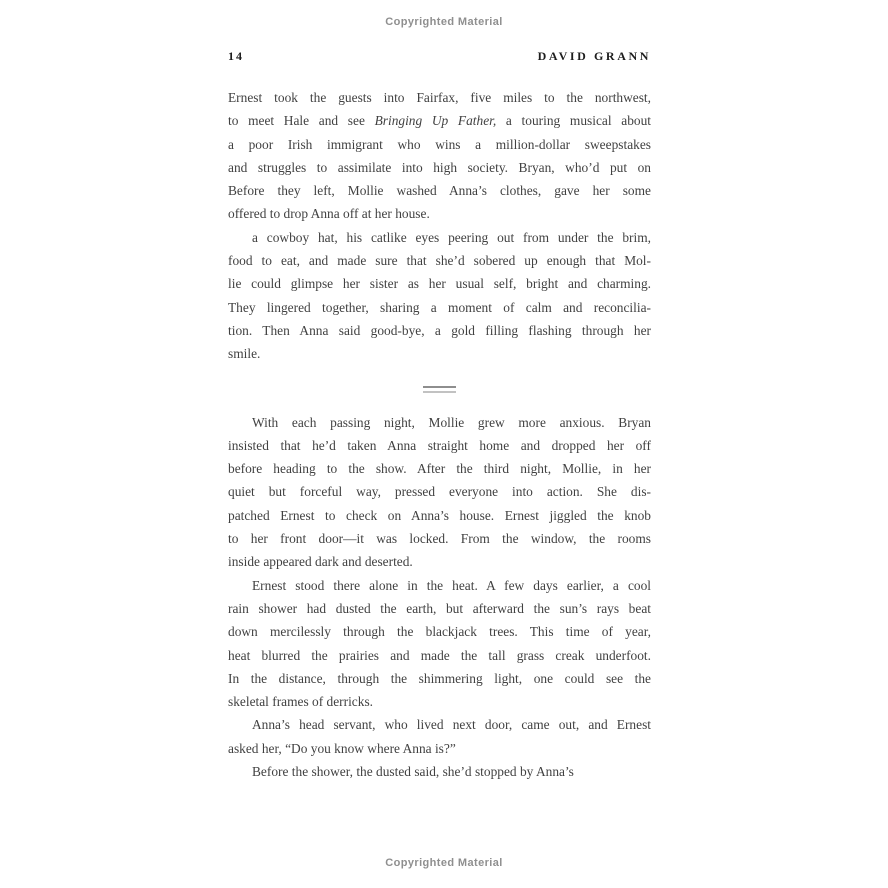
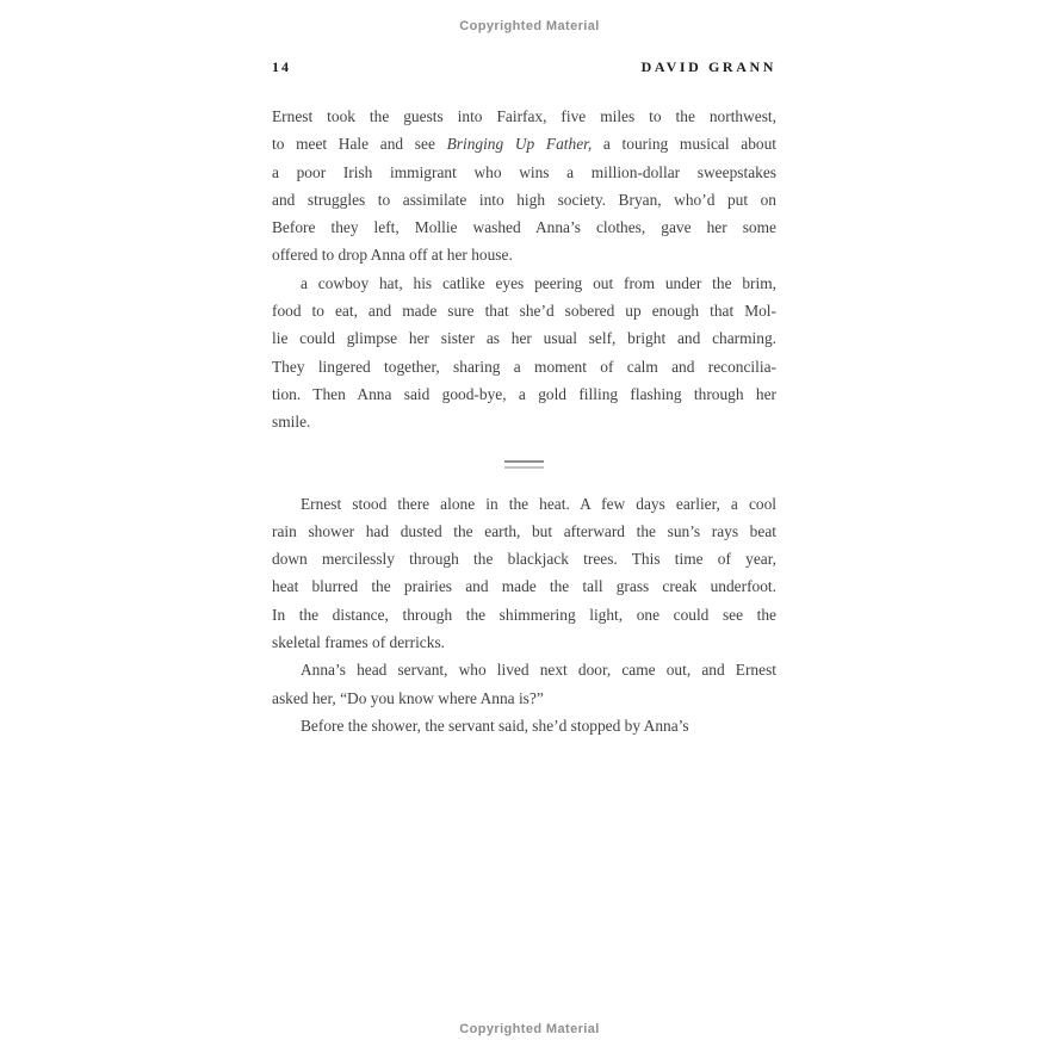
  Copyrighted Material
  14
  DAVID GRANN
  Ernest took the guests into Fairfax, five miles to the northwest,
  to meet Hale and see Bringing Up Father, a touring musical about
  a poor Irish immigrant who wins a million-dollar sweepstakes
  and struggles to assimilate into high society. Bryan, who’d put on
  Before they left, Mollie washed Anna’s clothes, gave her some
  offered to drop Anna off at her house.
  a cowboy hat, his catlike eyes peering out from under the brim,
  food to eat, and made sure that she’d sobered up enough that Mol-
  lie could glimpse her sister as her usual self, bright and charming.
  They lingered together, sharing a moment of calm and reconcilia-
  tion. Then Anna said good-bye, a gold filling flashing through her
  smile.
- With each passing night, Mollie grew more anxious. Bryan
- insisted that he’d taken Anna straight home and dropped her off
- before heading to the show. After the third night, Mollie, in her
- quiet but forceful way, pressed everyone into action. She dis-
- patched Ernest to check on Anna’s house. Ernest jiggled the knob
- to her front door—it was locked. From the window, the rooms
- inside appeared dark and deserted.
  Ernest stood there alone in the heat. A few days earlier, a cool
  rain shower had dusted the earth, but afterward the sun’s rays beat
  down mercilessly through the blackjack trees. This time of year,
  heat blurred the prairies and made the tall grass creak underfoot.
  In the distance, through the shimmering light, one could see the
  skeletal frames of derricks.
  Anna’s head servant, who lived next door, came out, and Ernest
  asked her, “Do you know where Anna is?”
- Before the shower, the dusted said, she’d stopped by Anna’s
+ Before the shower, the servant said, she’d stopped by Anna’s
  Copyrighted Material
